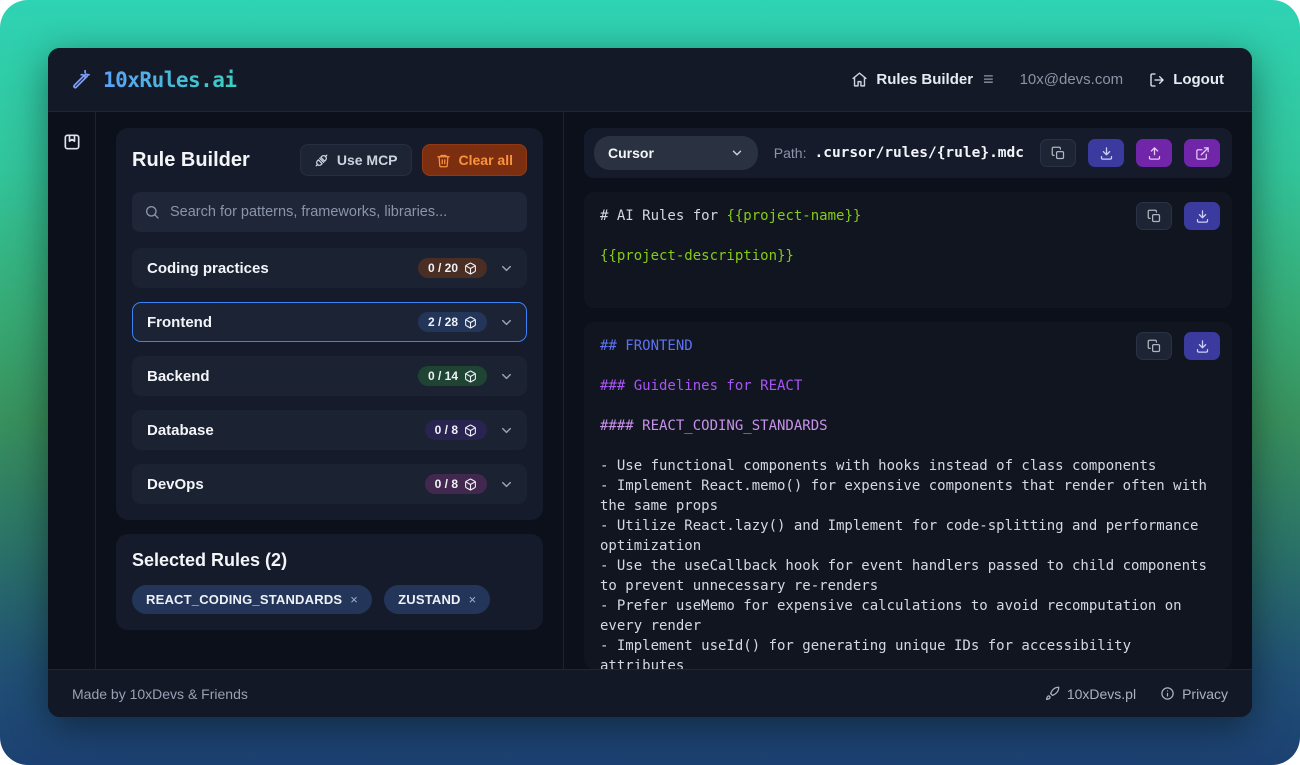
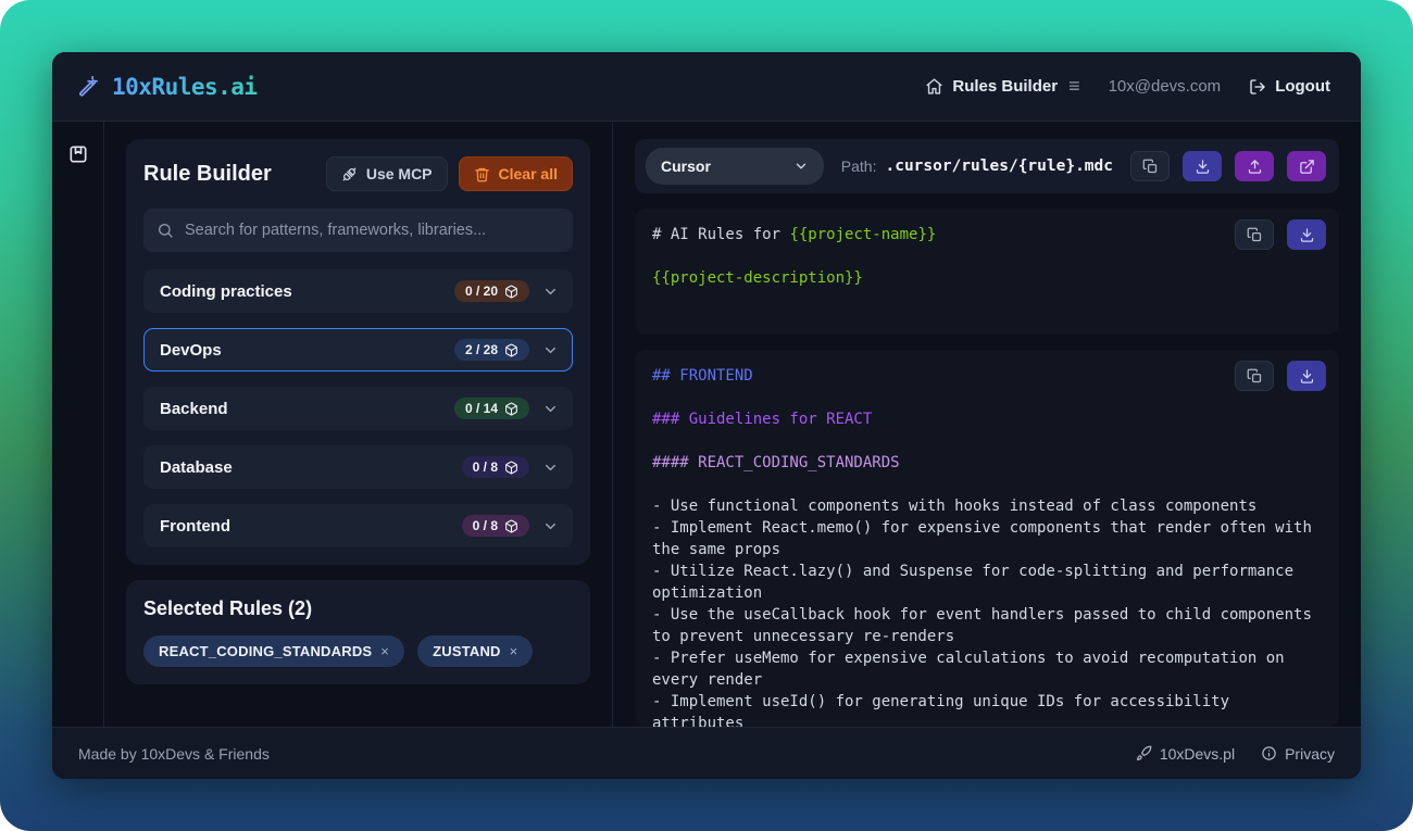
  10xRules.ai
  Rules Builder
  ≡
  10x@devs.com
  Logout
  Rule Builder
  Use MCP
  Clear all
  Search for patterns, frameworks, libraries...
  Coding practices
  0 / 20
- Frontend
+ DevOps
  2 / 28
  Backend
  0 / 14
  Database
  0 / 8
- DevOps
+ Frontend
  0 / 8
  Selected Rules (2)
  REACT_CODING_STANDARDS
  ×
  ZUSTAND
  ×
  Cursor
  Path:
  .cursor/rules/{rule}.mdc
  # AI Rules for {{project-name}}
  {{project-description}}
  ## FRONTEND
  ### Guidelines for REACT
  #### REACT_CODING_STANDARDS
  - Use functional components with hooks instead of class components
  - Implement React.memo() for expensive components that render often with the same props
- - Utilize React.lazy() and Implement for code-splitting and performance optimization
+ - Utilize React.lazy() and Suspense for code-splitting and performance optimization
  - Use the useCallback hook for event handlers passed to child components to prevent unnecessary re-renders
  - Prefer useMemo for expensive calculations to avoid recomputation on every render
  - Implement useId() for generating unique IDs for accessibility attributes
  Made by 10xDevs & Friends
  10xDevs.pl
  Privacy
